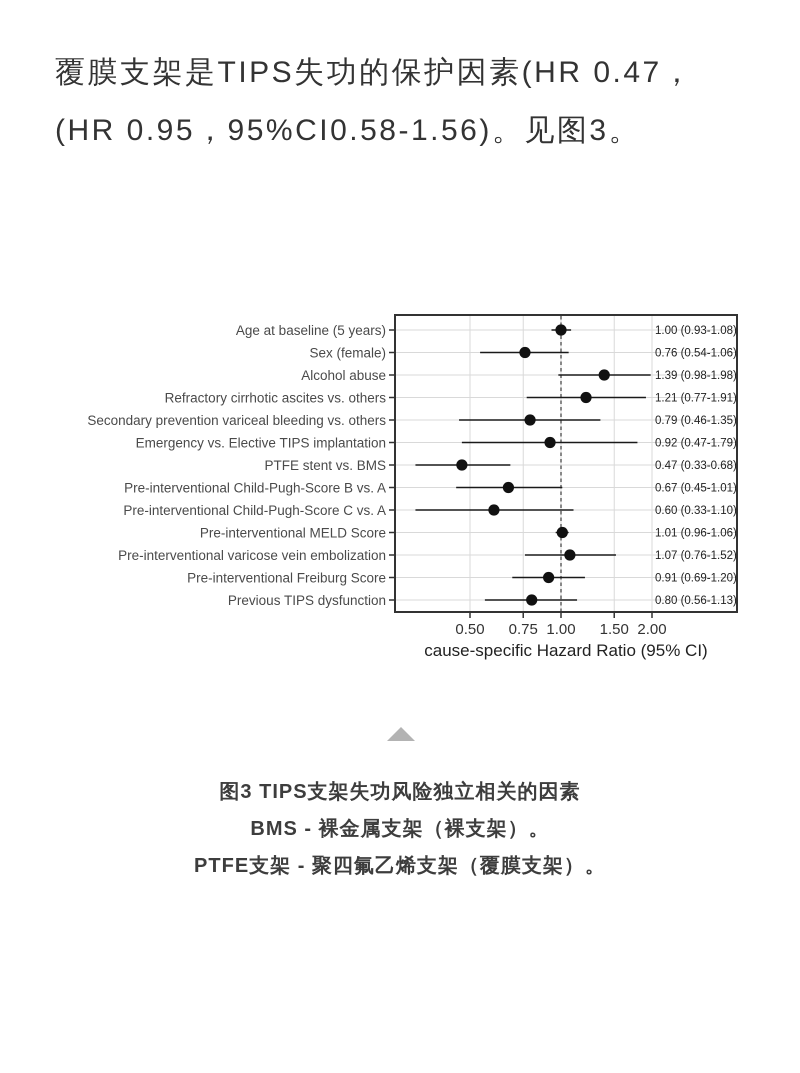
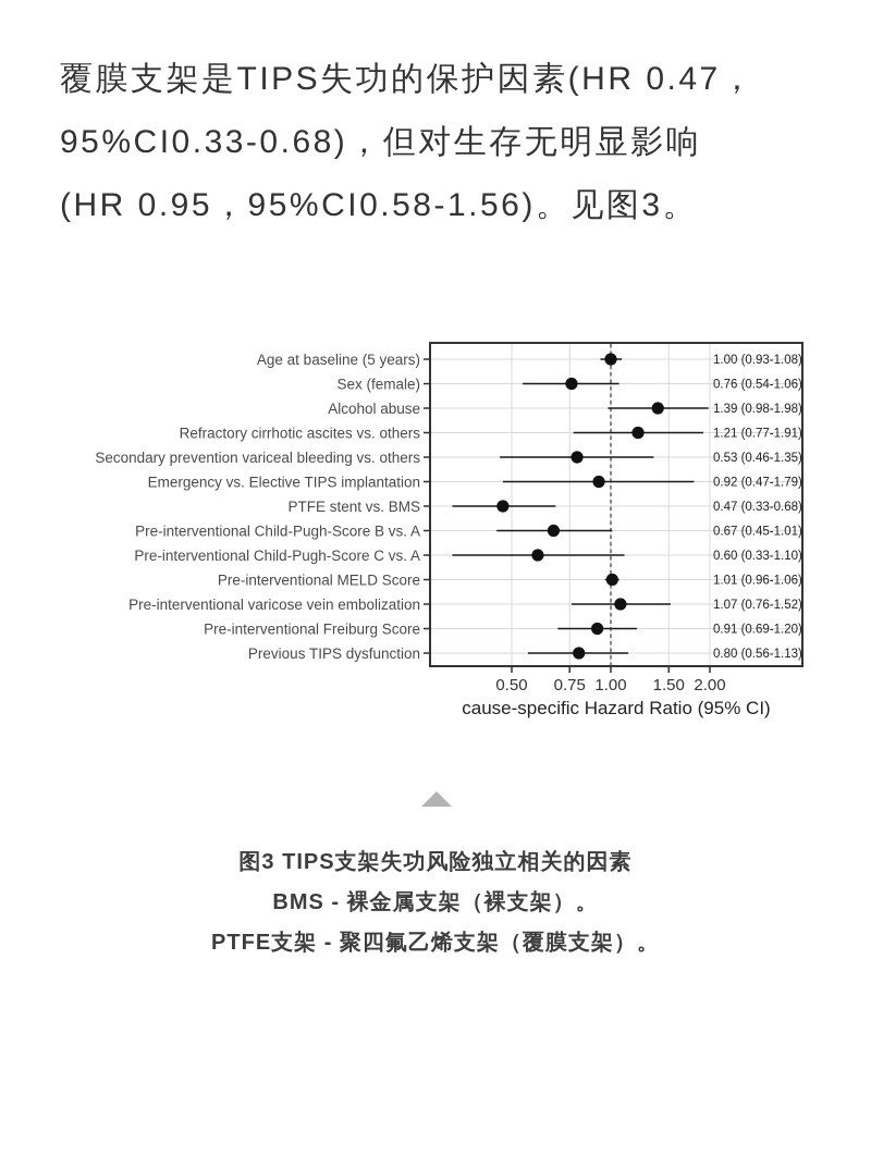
  覆膜支架是TIPS失功的保护因素(HR 0.47，
+ 95%CI0.33-0.68)，但对生存无明显影响
  (HR 0.95，95%CI0.58-1.56)。见图3。
  Age at baseline (5 years)
  1.00 (0.93-1.08)
  Sex (female)
  0.76 (0.54-1.06)
  Alcohol abuse
  1.39 (0.98-1.98)
  Refractory cirrhotic ascites vs. others
  1.21 (0.77-1.91)
  Secondary prevention variceal bleeding vs. others
- 0.79 (0.46-1.35)
+ 0.53 (0.46-1.35)
  Emergency vs. Elective TIPS implantation
  0.92 (0.47-1.79)
  PTFE stent vs. BMS
  0.47 (0.33-0.68)
  Pre-interventional Child-Pugh-Score B vs. A
  0.67 (0.45-1.01)
  Pre-interventional Child-Pugh-Score C vs. A
  0.60 (0.33-1.10)
  Pre-interventional MELD Score
  1.01 (0.96-1.06)
  Pre-interventional varicose vein embolization
  1.07 (0.76-1.52)
  Pre-interventional Freiburg Score
  0.91 (0.69-1.20)
  Previous TIPS dysfunction
  0.80 (0.56-1.13)
  0.50
  0.75
  1.00
  1.50
  2.00
  cause-specific Hazard Ratio (95% CI)
  图3 TIPS支架失功风险独立相关的因素
  BMS - 裸金属支架（裸支架）。
  PTFE支架 - 聚四氟乙烯支架（覆膜支架）。
